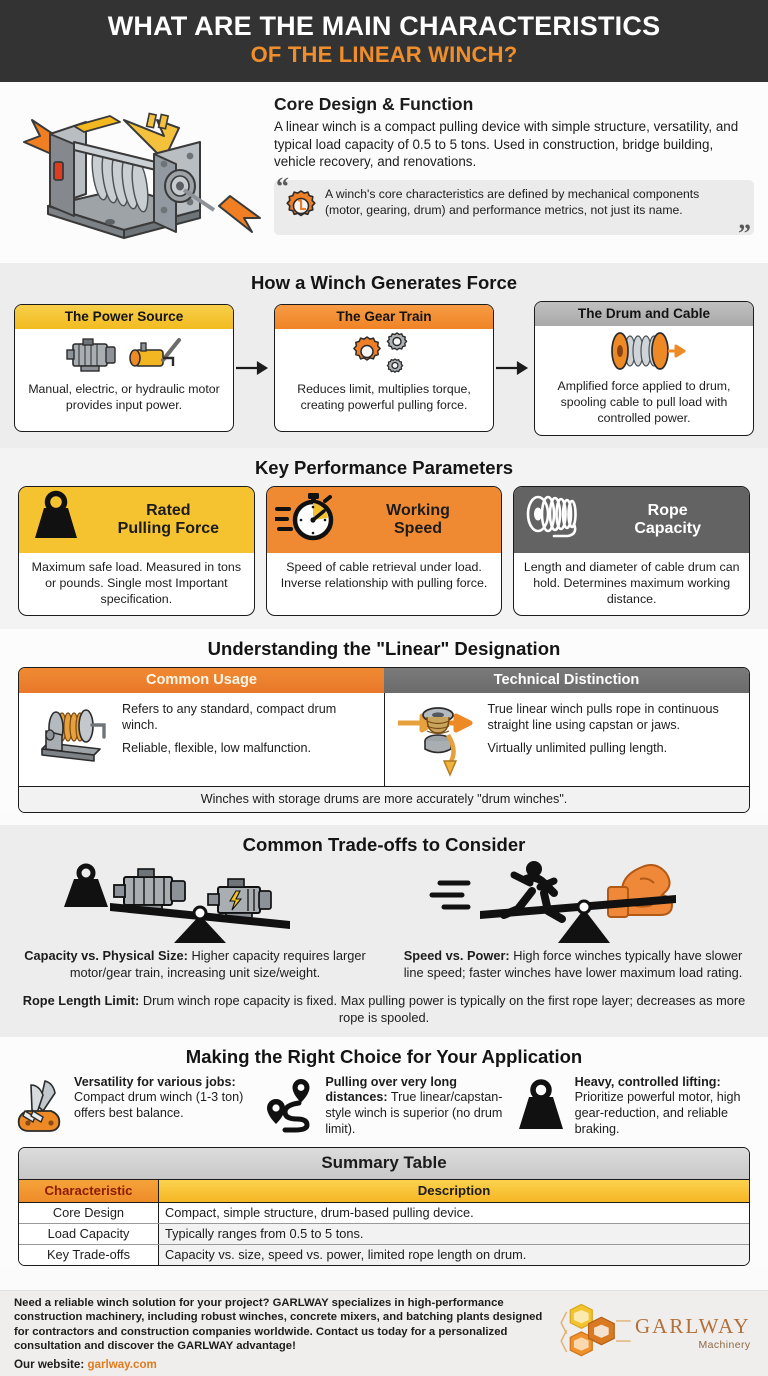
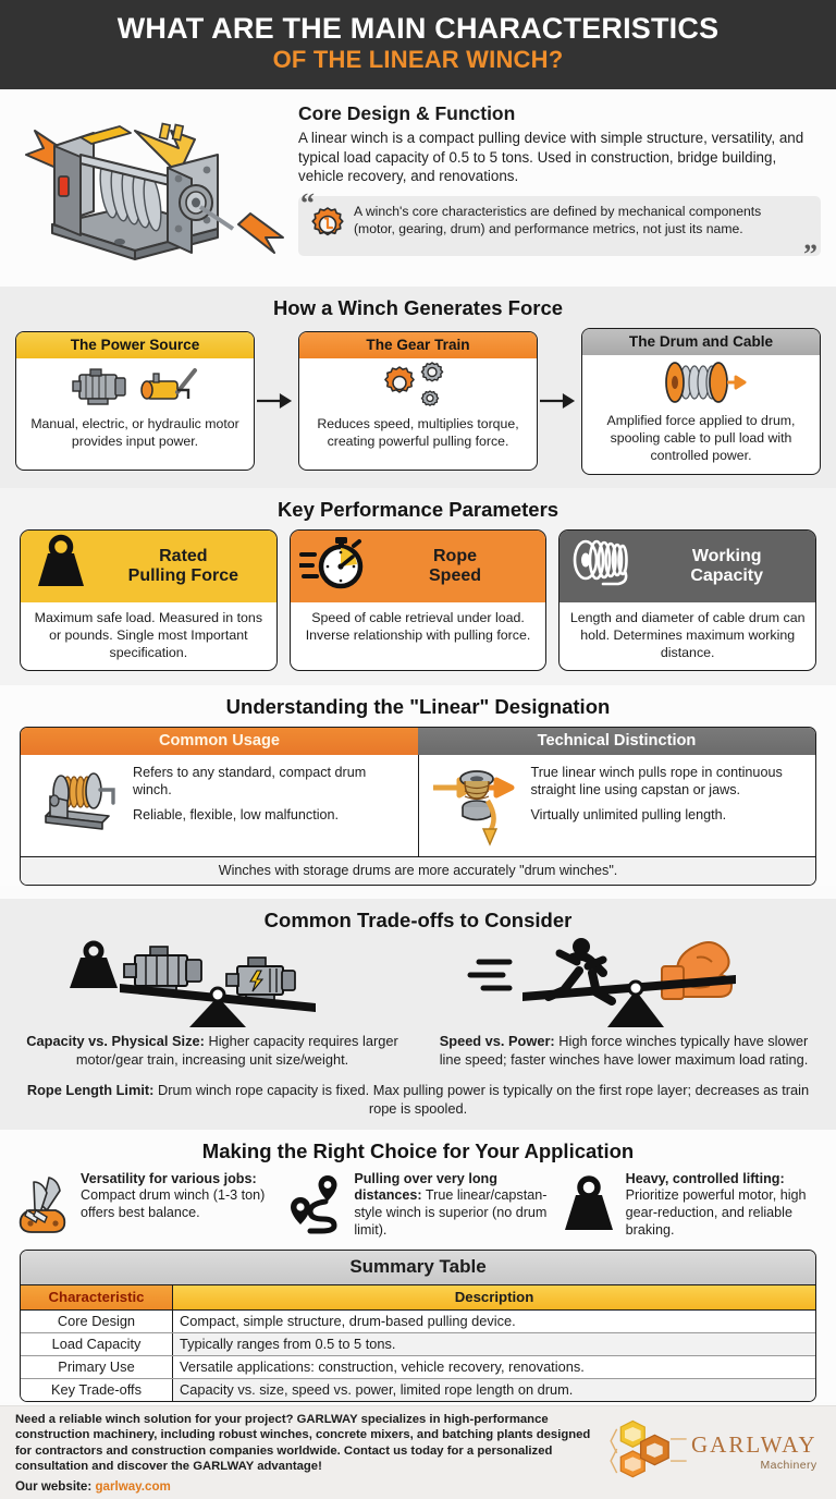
  WHAT ARE THE MAIN CHARACTERISTICS
  OF THE LINEAR WINCH?
  Core Design & Function
  A linear winch is a compact pulling device with simple structure, versatility, and typical load capacity of 0.5 to 5 tons. Used in construction, bridge building, vehicle recovery, and renovations.
  “
  ”
  A winch's core characteristics are defined by mechanical components (motor, gearing, drum) and performance metrics, not just its name.
  How a Winch Generates Force
  The Power Source
  Manual, electric, or hydraulic motor provides input power.
  The Gear Train
- Reduces limit, multiplies torque, creating powerful pulling force.
+ Reduces speed, multiplies torque, creating powerful pulling force.
  The Drum and Cable
  Amplified force applied to drum, spooling cable to pull load with controlled power.
  Key Performance Parameters
  Rated
  Pulling Force
  Maximum safe load. Measured in tons or pounds. Single most Important specification.
- Working
+ Rope
  Speed
  Speed of cable retrieval under load. Inverse relationship with pulling force.
- Rope
+ Working
  Capacity
  Length and diameter of cable drum can hold. Determines maximum working distance.
  Understanding the "Linear" Designation
  Common Usage
  Technical Distinction
  Refers to any standard, compact drum winch.
  Reliable, flexible, low malfunction.
  True linear winch pulls rope in continuous straight line using capstan or jaws.
  Virtually unlimited pulling length.
  Winches with storage drums are more accurately "drum winches".
  Common Trade-offs to Consider
  Capacity vs. Physical Size: Higher capacity requires larger motor/gear train, increasing unit size/weight.
  Speed vs. Power: High force winches typically have slower line speed; faster winches have lower maximum load rating.
- Rope Length Limit: Drum winch rope capacity is fixed. Max pulling power is typically on the first rope layer; decreases as more rope is spooled.
+ Rope Length Limit: Drum winch rope capacity is fixed. Max pulling power is typically on the first rope layer; decreases as train rope is spooled.
  Making the Right Choice for Your Application
  Versatility for various jobs: Compact drum winch (1-3 ton) offers best balance.
  Pulling over very long distances: True linear/capstan-style winch is superior (no drum limit).
  Heavy, controlled lifting: Prioritize powerful motor, high gear-reduction, and reliable braking.
  Summary Table
  Characteristic
  Description
  Core Design
  Compact, simple structure, drum-based pulling device.
  Load Capacity
  Typically ranges from 0.5 to 5 tons.
+ Primary Use
+ Versatile applications: construction, vehicle recovery, renovations.
  Key Trade-offs
  Capacity vs. size, speed vs. power, limited rope length on drum.
  Need a reliable winch solution for your project? GARLWAY specializes in high-performance construction machinery, including robust winches, concrete mixers, and batching plants designed for contractors and construction companies worldwide. Contact us today for a personalized consultation and discover the GARLWAY advantage!
  Our website: garlway.com
  GARLWAY
  Machinery
